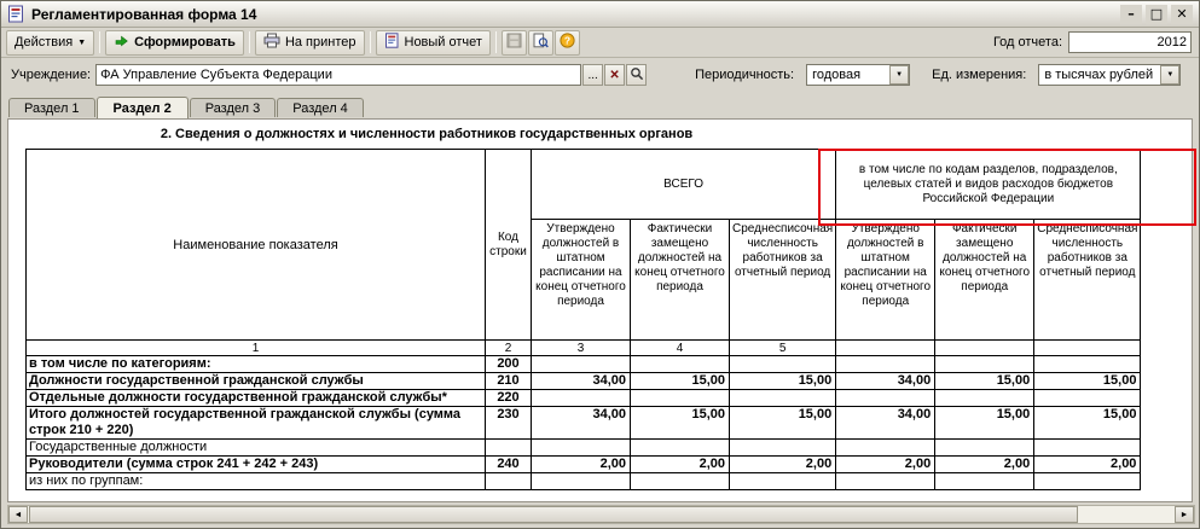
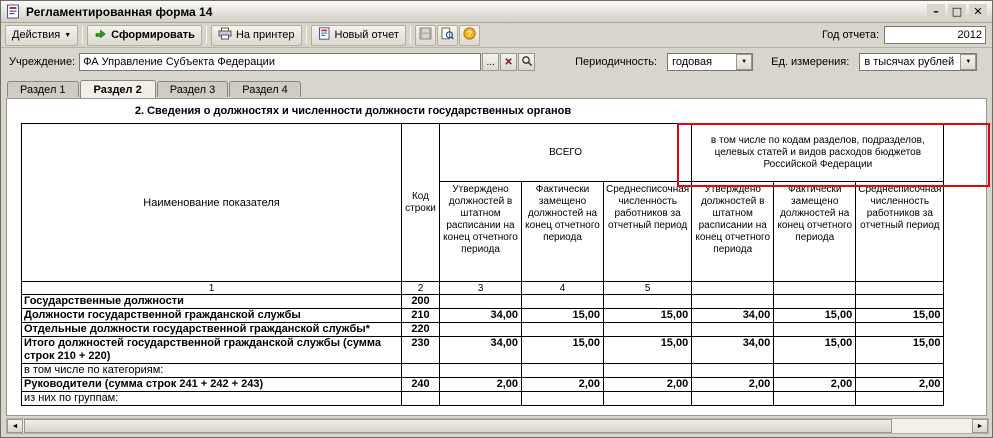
  Регламентированная форма 14
  –
  □
  ✕
  Действия
  Сформировать
  На принтер
  Новый отчет
  ?
  Год отчета:
  2012
  Учреждение:
  ФА Управление Субъекта Федерации
  ...
  ✕
  Периодичность:
  годовая
  Ед. измерения:
  в тысячах рублей
  Раздел 1
  Раздел 2
  Раздел 3
  Раздел 4
- 2. Сведения о должностях и численности работников государственных органов
+ 2. Сведения о должностях и численности должности государственных органов
  Наименование показателя	Код строки	ВСЕГО	в том числе по кодам разделов, подразделов, целевых статей и видов расходов бюджетов Российской Федерации
  Утверждено должностей в штатном расписании на конец отчетного периода	Фактически замещено должностей на конец отчетного периода	Среднесписочная численность работников за отчетный период	Утверждено должностей в штатном расписании на конец отчетного периода	Фактически замещено должностей на конец отчетного периода	Среднесписочная численность работников за отчетный период
  1	2	3	4	5
- в том числе по категориям:	200
+ Государственные должности	200
  Должности государственной гражданской службы	210	34,00	15,00	15,00	34,00	15,00	15,00
  Отдельные должности государственной гражданской службы*	220
  Итого должностей государственной гражданской службы (сумма строк 210 + 220)	230	34,00	15,00	15,00	34,00	15,00	15,00
- Государственные должности
+ в том числе по категориям:
  Руководители (сумма строк 241 + 242 + 243)	240	2,00	2,00	2,00	2,00	2,00	2,00
  из них по группам:
